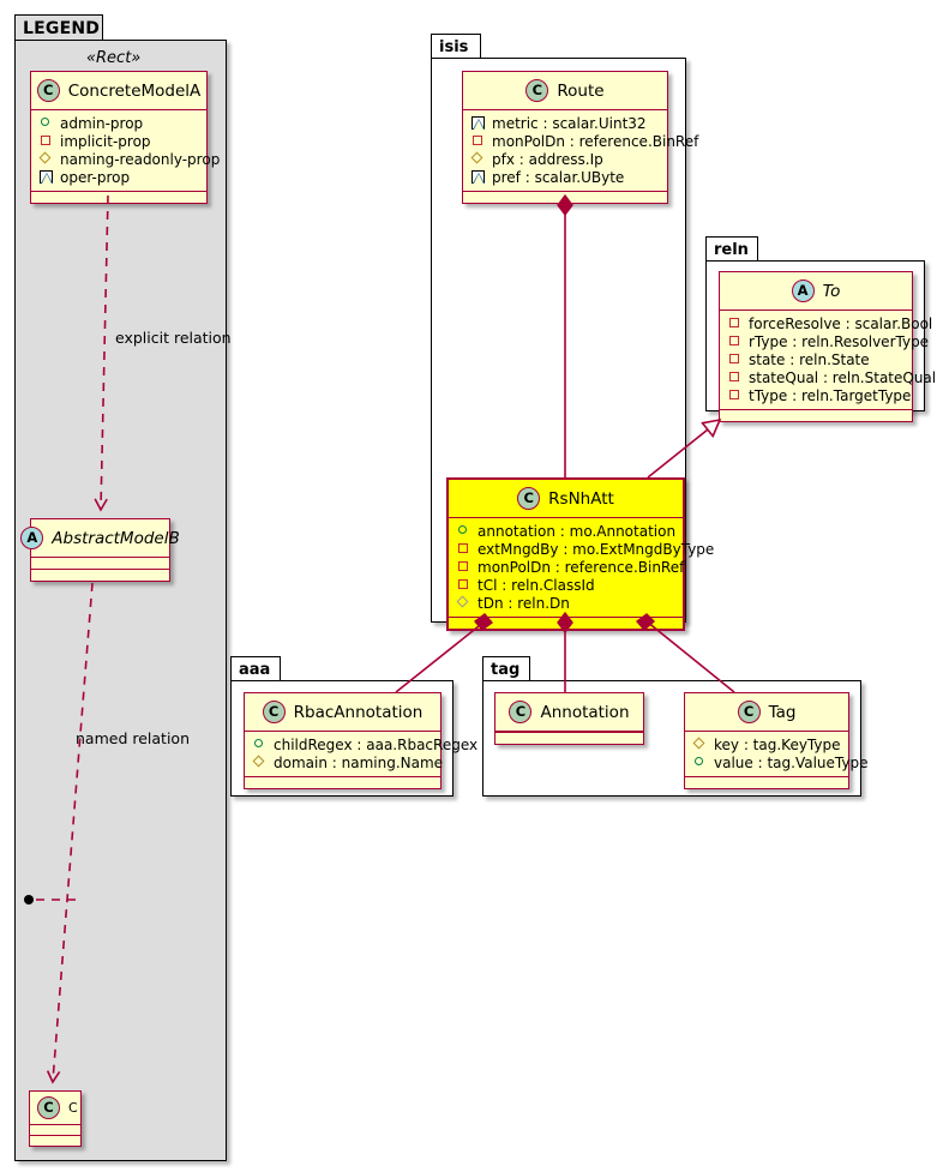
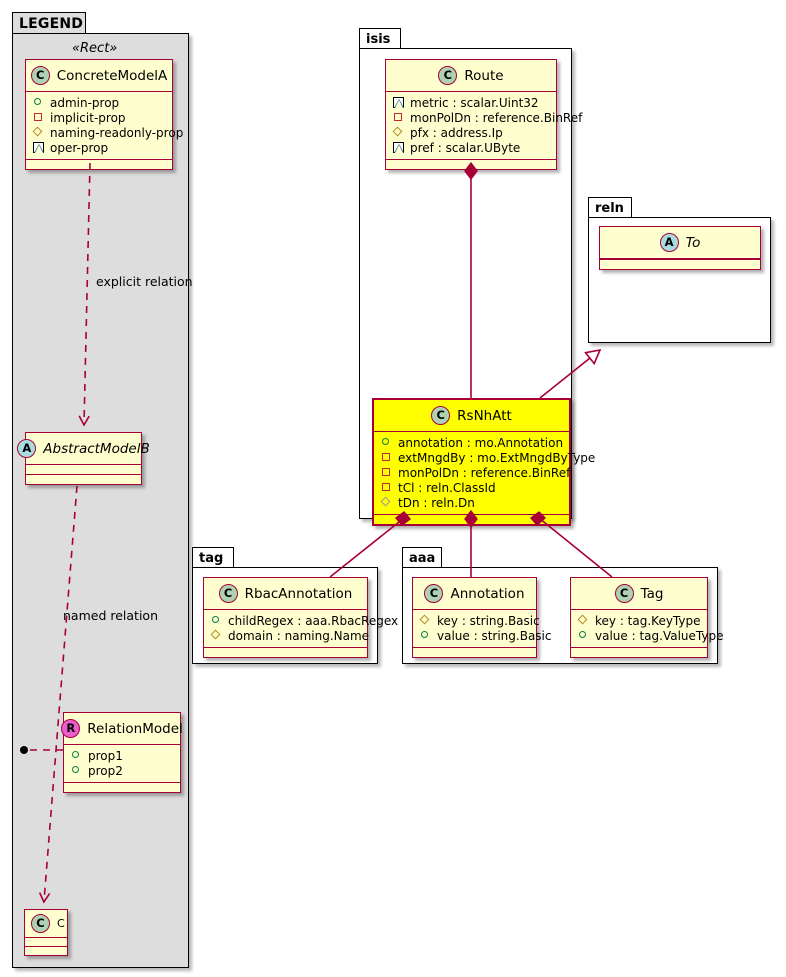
  LEGEND
  «Rect»
  C
  ConcreteModelA
  admin-prop
  implicit-prop
  naming-readonly-prop
  oper-prop
  A
  AbstractModelB
+ R
+ RelationModel
+ prop1
+ prop2
  C
  C
  explicit relation
  named relation
  isis
  C
  Route
  metric : scalar.Uint32
  monPolDn : reference.BinRef
  pfx : address.Ip
  pref : scalar.UByte
  C
  RsNhAtt
  annotation : mo.Annotation
  extMngdBy : mo.ExtMngdByType
  monPolDn : reference.BinRef
  tCl : reln.ClassId
  tDn : reln.Dn
  reln
  A
  To
- forceResolve : scalar.Bool
- rType : reln.ResolverType
- state : reln.State
- stateQual : reln.StateQual
- tType : reln.TargetType
- aaa
+ tag
  C
  RbacAnnotation
  childRegex : aaa.RbacRegex
  domain : naming.Name
- tag
+ aaa
  C
  Annotation
+ key : string.Basic
+ value : string.Basic
  C
  Tag
  key : tag.KeyType
  value : tag.ValueType
